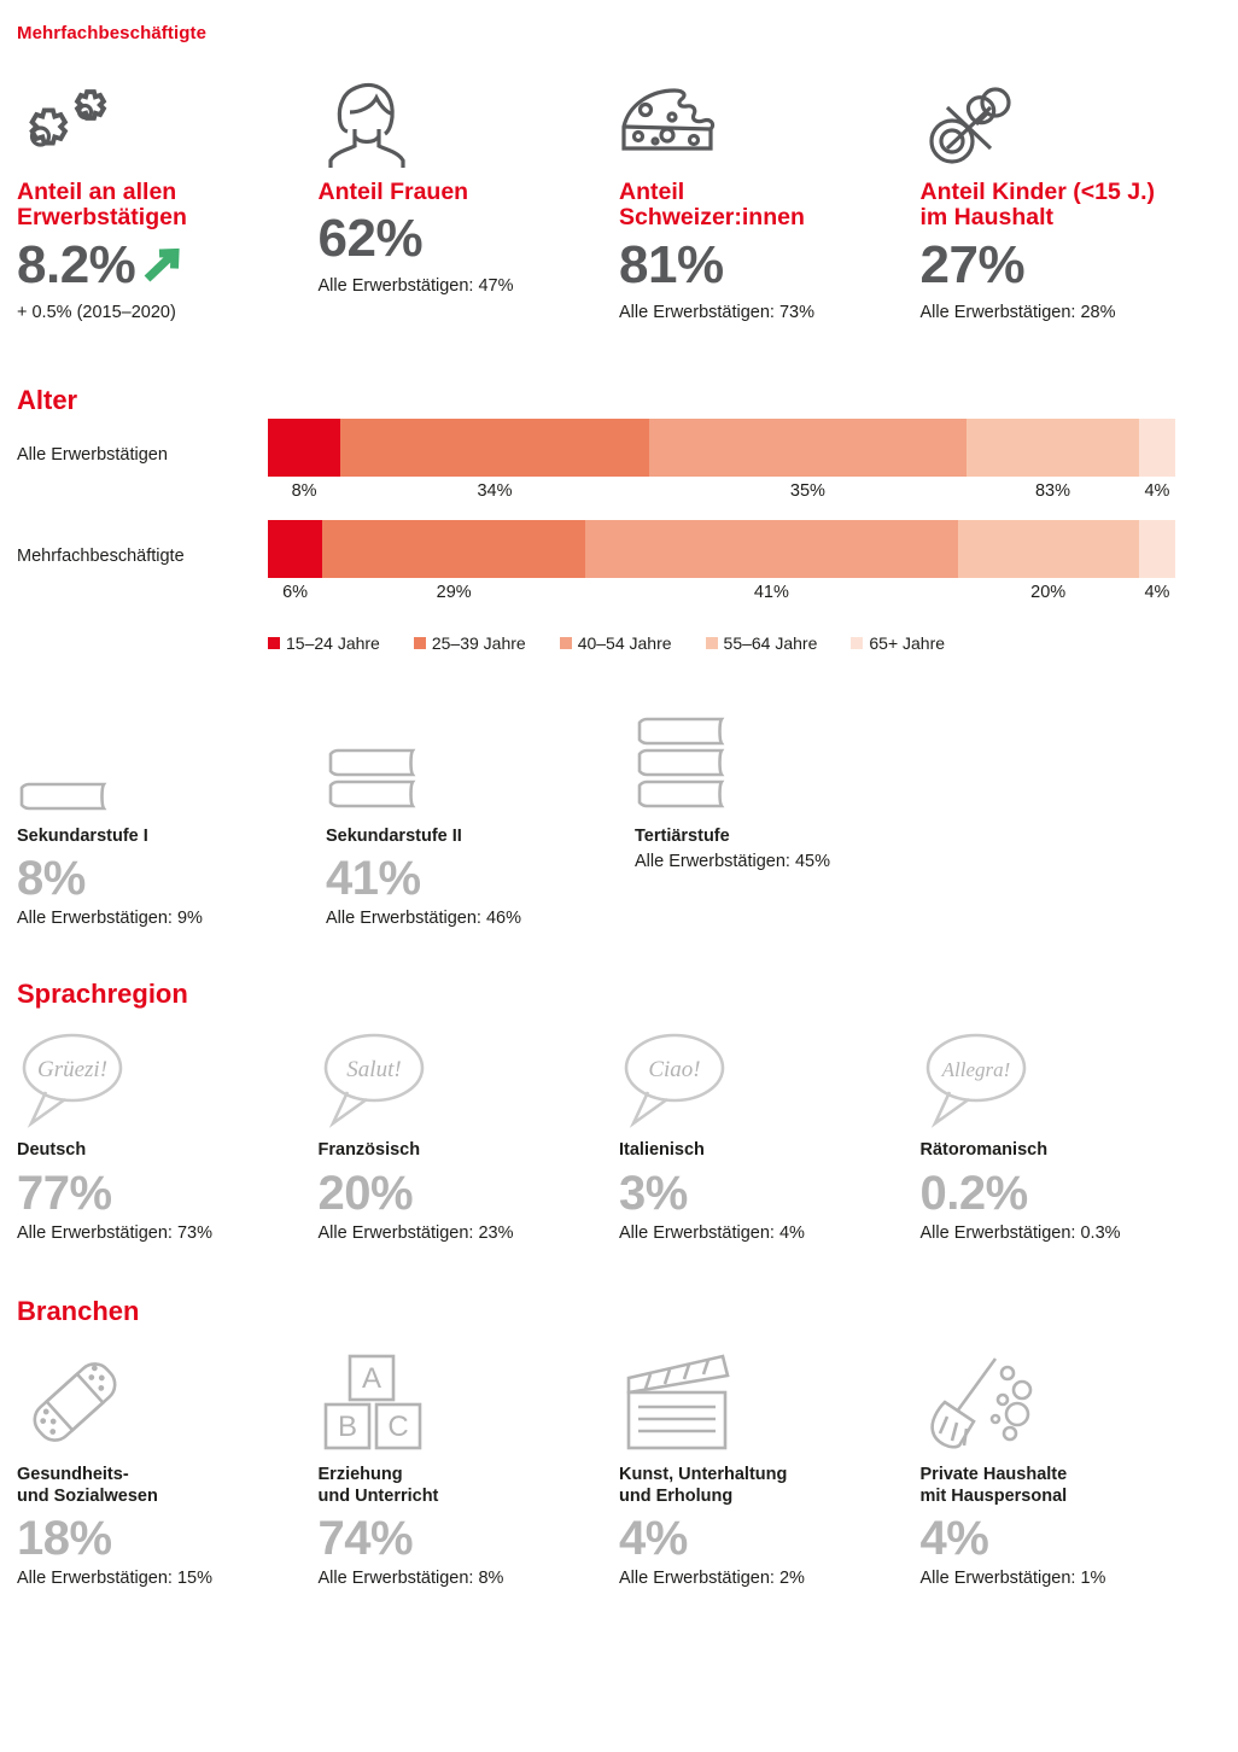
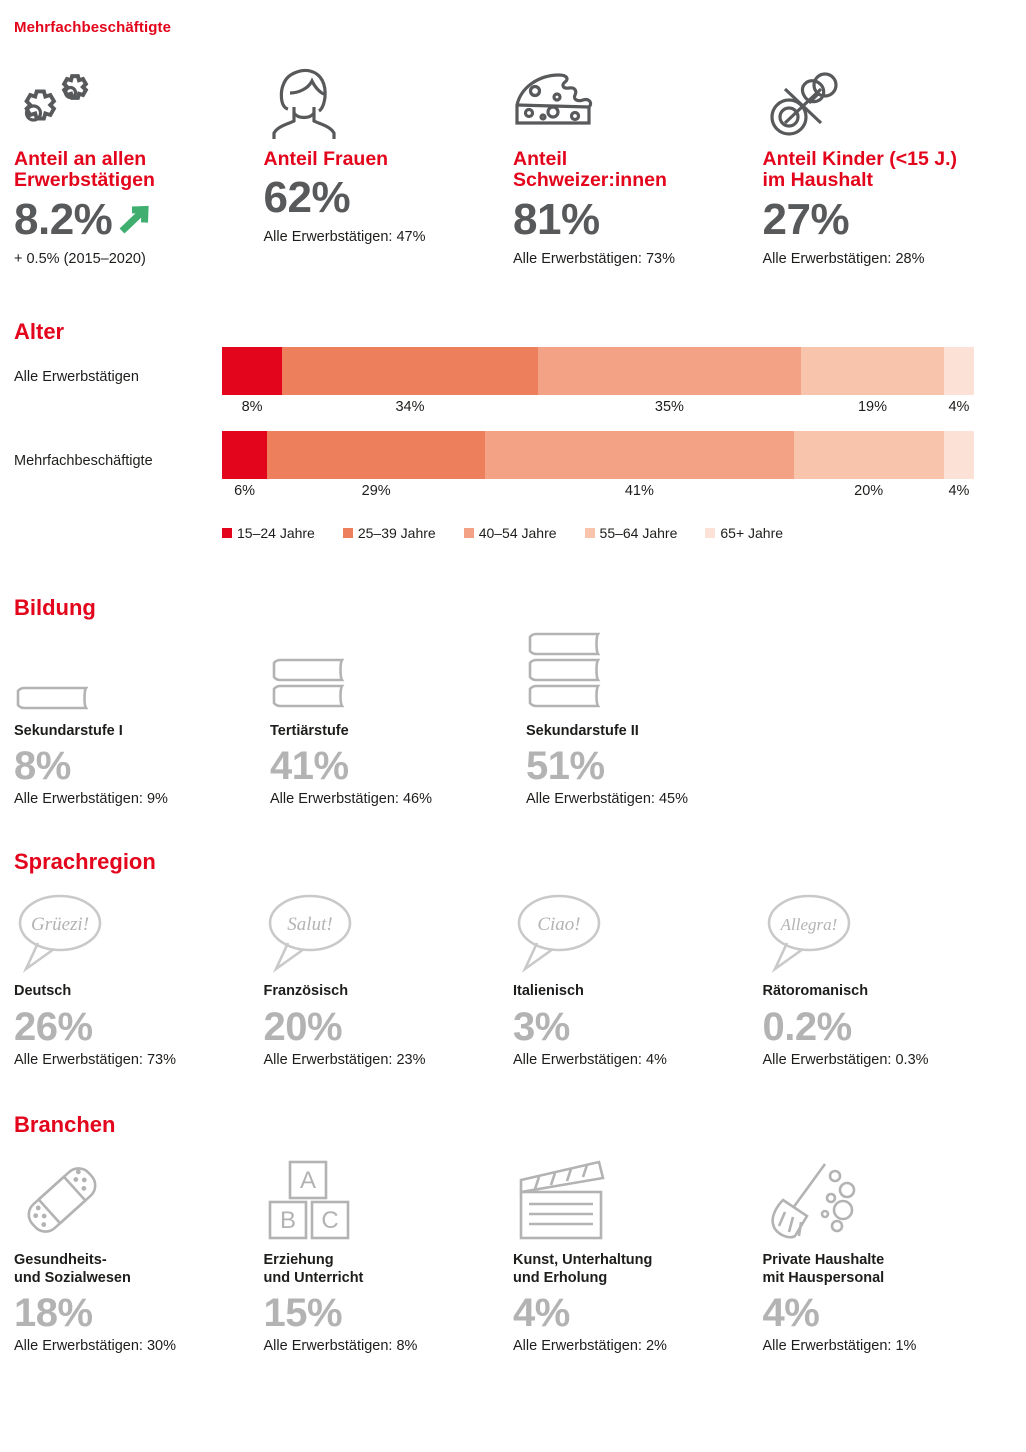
  Mehrfachbeschäftigte
  Anteil an allen
  Erwerbstätigen
  8.2%
  + 0.5% (2015–2020)
  Anteil Frauen
  62%
  Alle Erwerbstätigen: 47%
  Anteil
  Schweizer:innen
  81%
  Alle Erwerbstätigen: 73%
  Anteil Kinder (<15 J.)
  im Haushalt
  27%
  Alle Erwerbstätigen: 28%
  Alter
  Alle Erwerbstätigen
  8%
  34%
  35%
- 83%
+ 19%
  4%
  Mehrfachbeschäftigte
  6%
  29%
  41%
  20%
  4%
  15–24 Jahre
  25–39 Jahre
  40–54 Jahre
  55–64 Jahre
  65+ Jahre
+ Bildung
  Sekundarstufe I
  8%
  Alle Erwerbstätigen: 9%
- Sekundarstufe II
+ Tertiärstufe
  41%
  Alle Erwerbstätigen: 46%
- Tertiärstufe
+ Sekundarstufe II
+ 51%
  Alle Erwerbstätigen: 45%
  Sprachregion
  Grüezi!
  Deutsch
- 77%
+ 26%
  Alle Erwerbstätigen: 73%
  Salut!
  Französisch
  20%
  Alle Erwerbstätigen: 23%
  Ciao!
  Italienisch
  3%
  Alle Erwerbstätigen: 4%
  Allegra!
  Rätoromanisch
  0.2%
  Alle Erwerbstätigen: 0.3%
  Branchen
  Gesundheits-
  und Sozialwesen
  18%
- Alle Erwerbstätigen: 15%
+ Alle Erwerbstätigen: 30%
  A
  B
  C
  Erziehung
  und Unterricht
- 74%
+ 15%
  Alle Erwerbstätigen: 8%
  Kunst, Unterhaltung
  und Erholung
  4%
  Alle Erwerbstätigen: 2%
  Private Haushalte
  mit Hauspersonal
  4%
  Alle Erwerbstätigen: 1%
